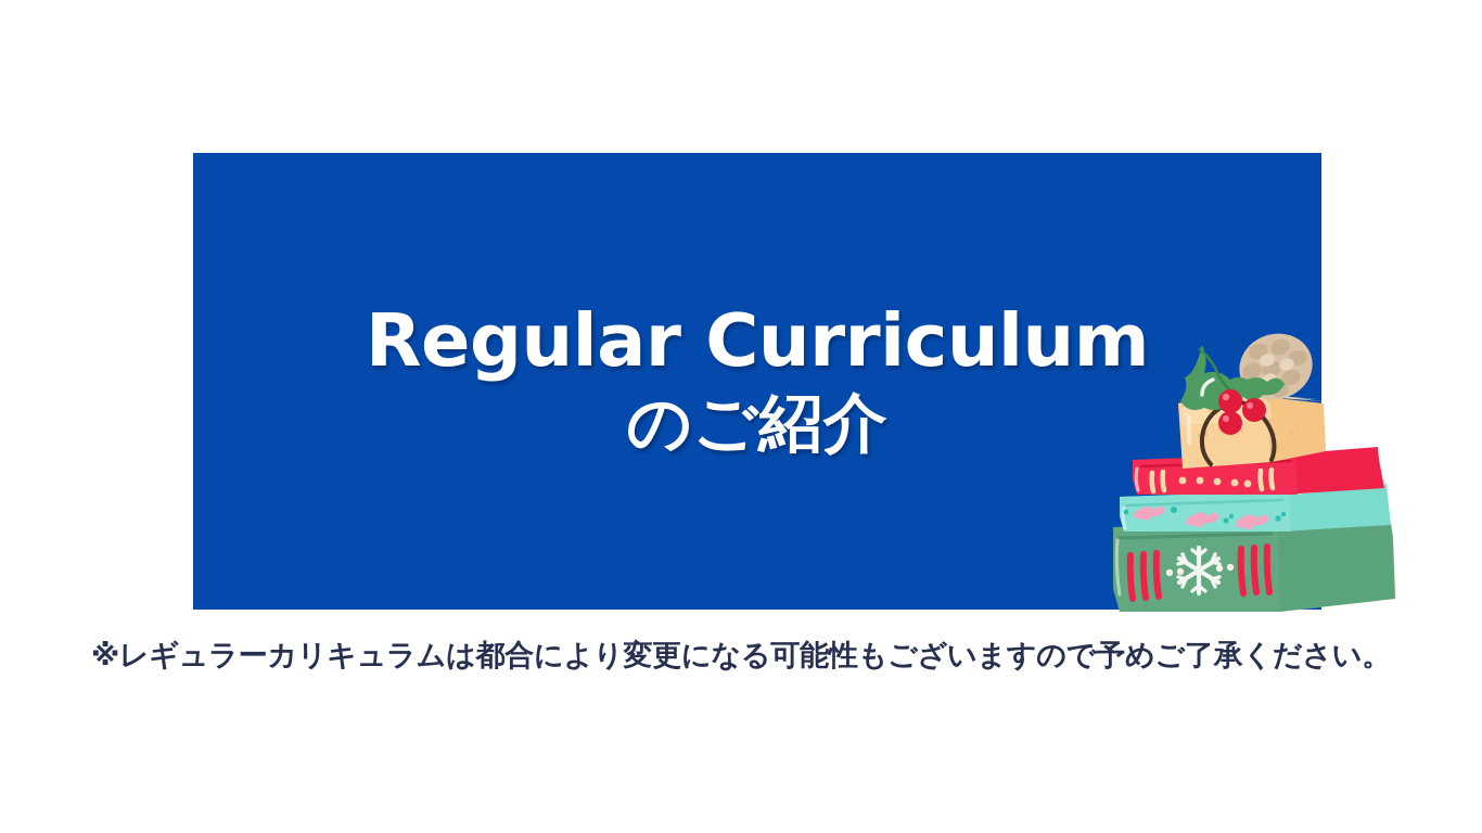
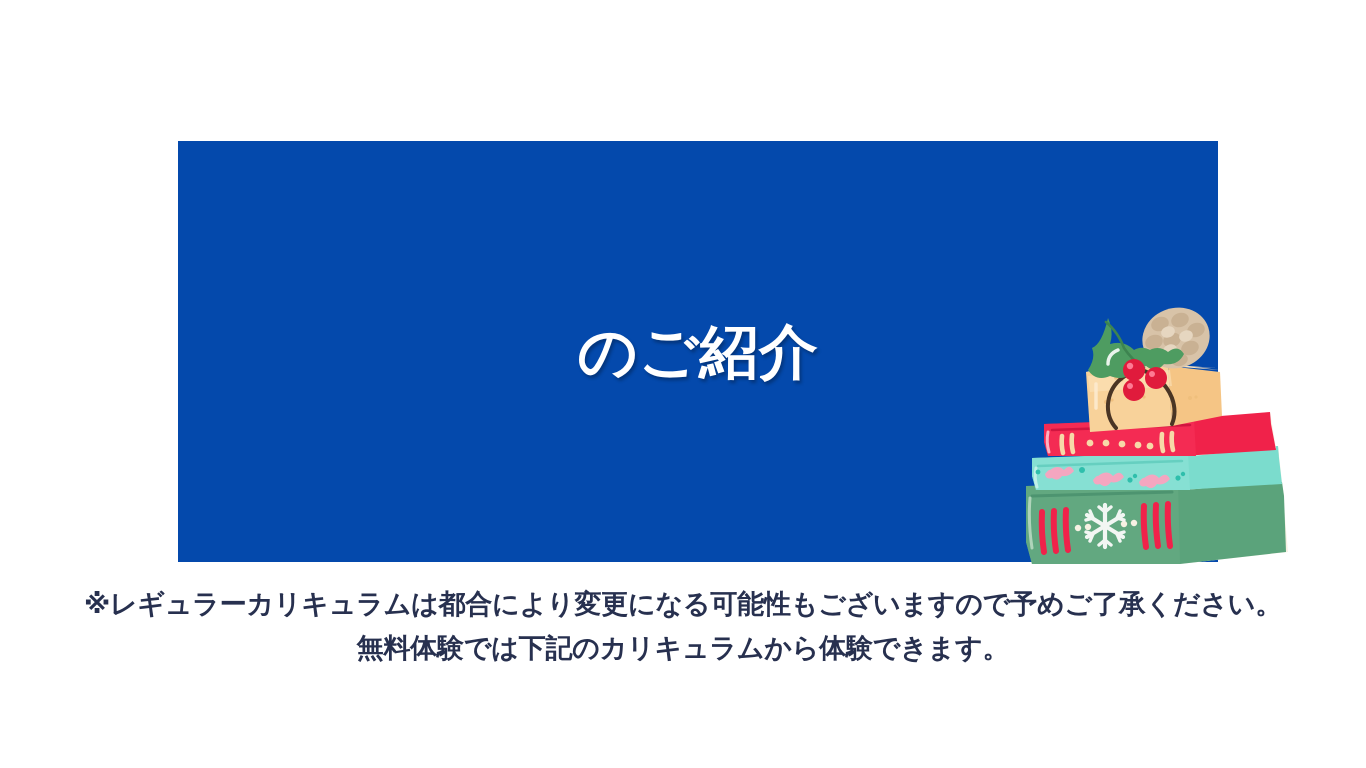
- Regular Curriculum
  のご紹介
  ※レギュラーカリキュラムは都合により変更になる可能性もございますので予めご了承ください。
+ 無料体験では下記のカリキュラムから体験できます。
